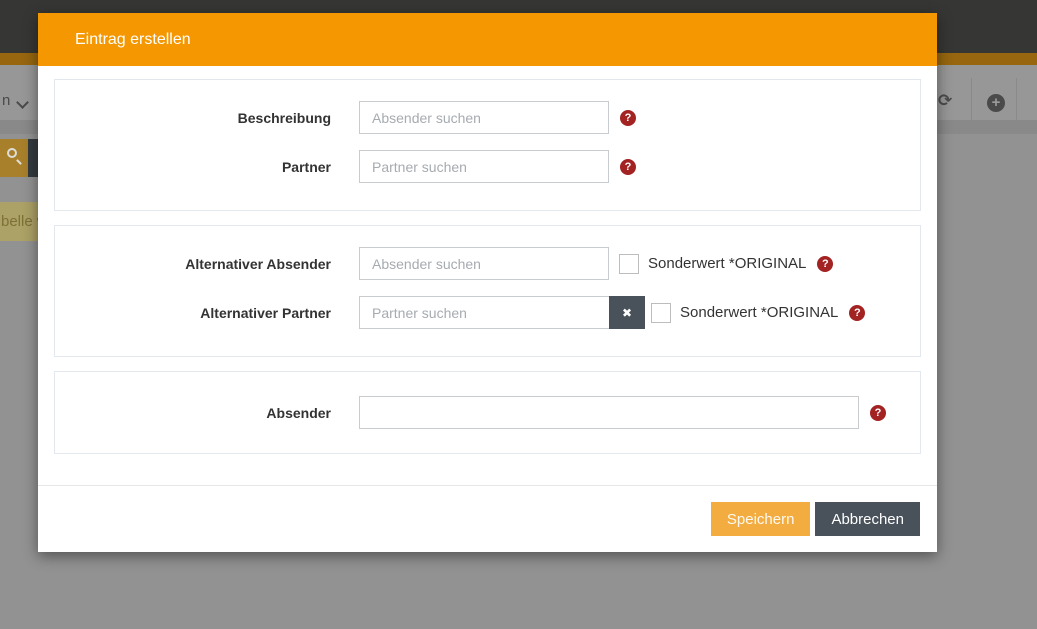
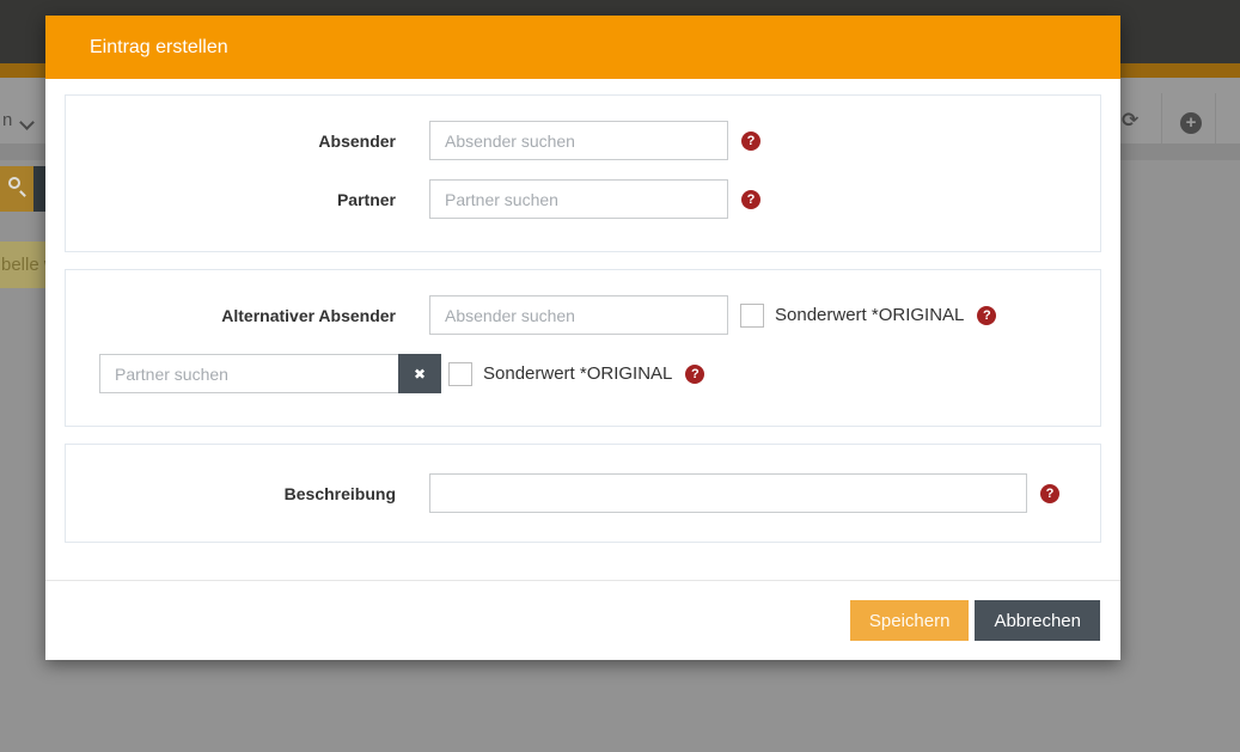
  n
  ⟳
  +
  belle
  Eintrag erstellen
- Beschreibung
+ Absender
  Absender suchen
  ?
  Partner
  Partner suchen
  ?
  Alternativer Absender
  Absender suchen
  Sonderwert *ORIGINAL
  ?
- Alternativer Partner
  Partner suchen
  ✖
  Sonderwert *ORIGINAL
  ?
- Absender
+ Beschreibung
  ?
  Speichern
  Abbrechen
